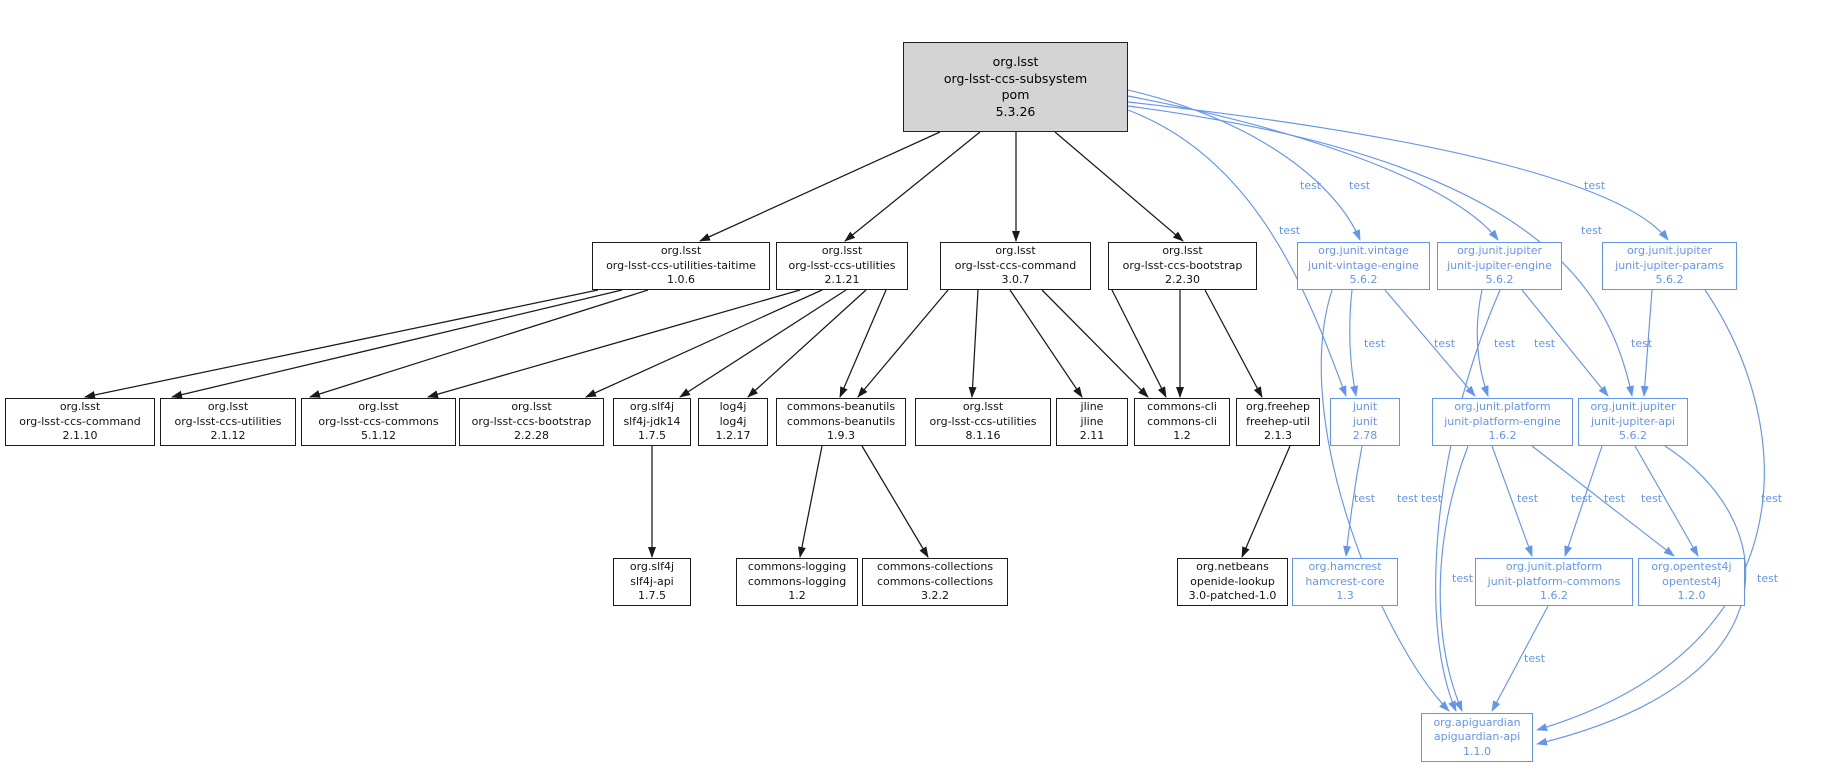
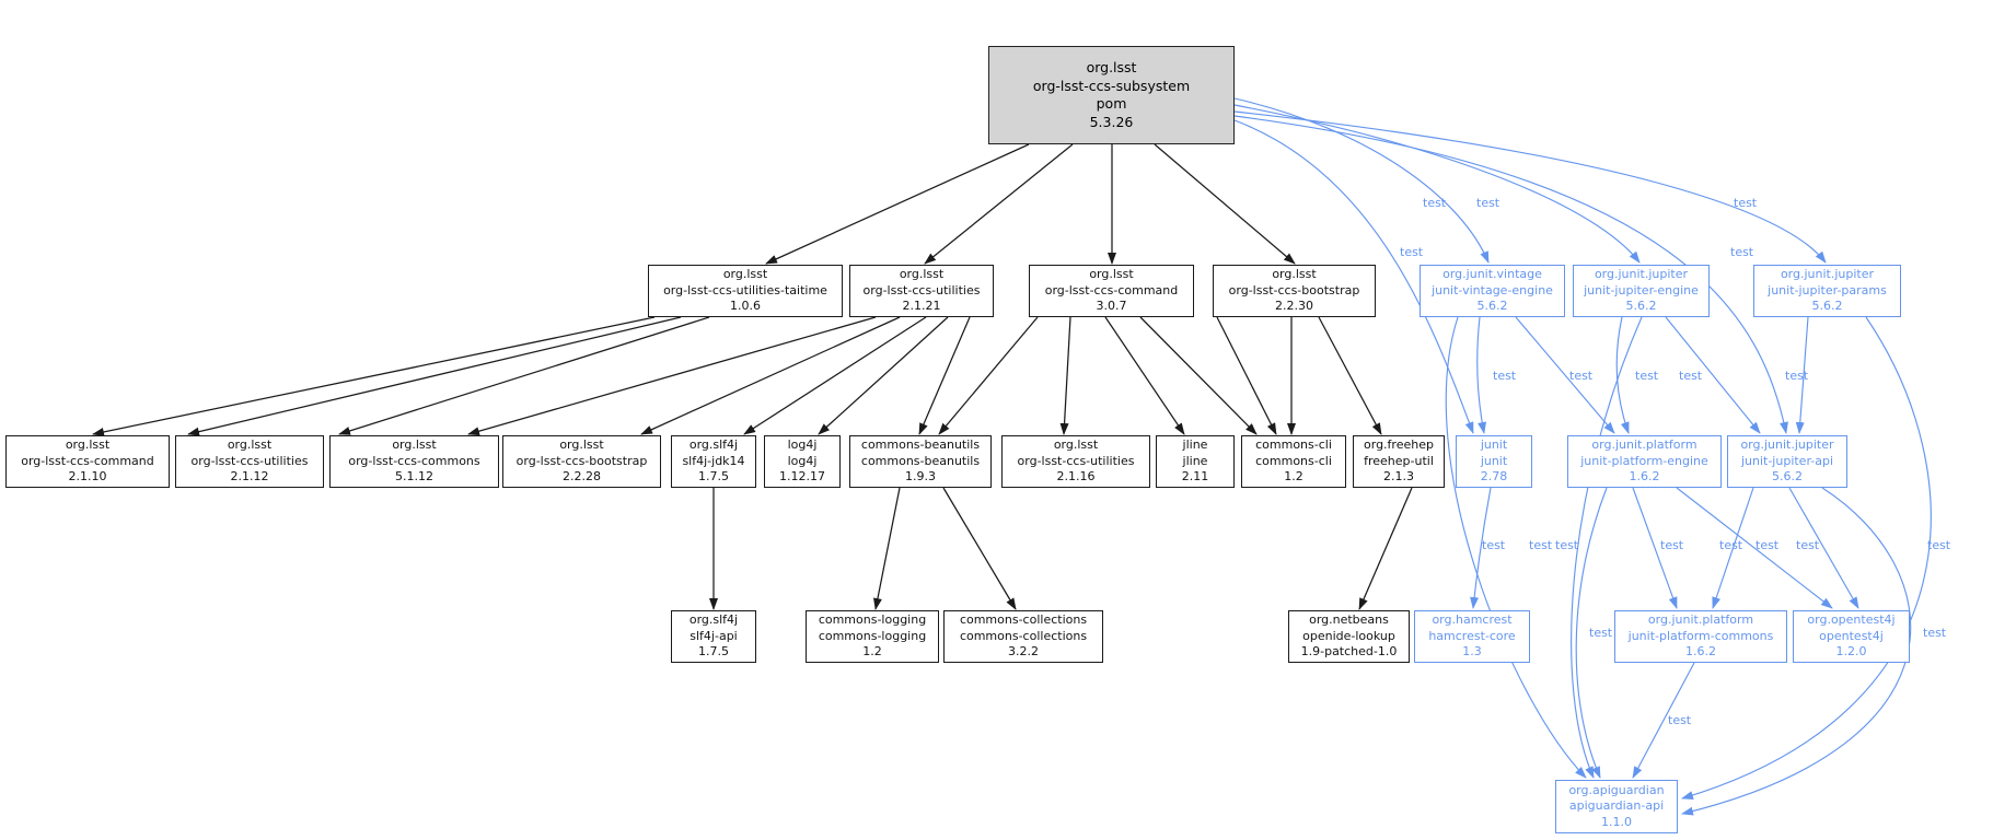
  org.lsst
  org-lsst-ccs-subsystem
  pom
  5.3.26
  org.lsst
  org-lsst-ccs-utilities-taitime
  1.0.6
  org.lsst
  org-lsst-ccs-utilities
  2.1.21
  org.lsst
  org-lsst-ccs-command
  3.0.7
  org.lsst
  org-lsst-ccs-bootstrap
  2.2.30
  org.junit.vintage
  junit-vintage-engine
  5.6.2
  org.junit.jupiter
  junit-jupiter-engine
  5.6.2
  org.junit.jupiter
  junit-jupiter-params
  5.6.2
  org.lsst
  org-lsst-ccs-command
  2.1.10
  org.lsst
  org-lsst-ccs-utilities
  2.1.12
  org.lsst
  org-lsst-ccs-commons
  5.1.12
  org.lsst
  org-lsst-ccs-bootstrap
  2.2.28
  org.slf4j
  slf4j-jdk14
  1.7.5
  log4j
  log4j
- 1.2.17
+ 1.12.17
  commons-beanutils
  commons-beanutils
  1.9.3
  org.lsst
  org-lsst-ccs-utilities
- 8.1.16
+ 2.1.16
  jline
  jline
  2.11
  commons-cli
  commons-cli
  1.2
  org.freehep
  freehep-util
  2.1.3
  junit
  junit
  2.78
  org.junit.platform
  junit-platform-engine
  1.6.2
  org.junit.jupiter
  junit-jupiter-api
  5.6.2
  org.slf4j
  slf4j-api
  1.7.5
  commons-logging
  commons-logging
  1.2
  commons-collections
  commons-collections
  3.2.2
  org.netbeans
  openide-lookup
- 3.0-patched-1.0
+ 1.9-patched-1.0
  org.hamcrest
  hamcrest-core
  1.3
  org.junit.platform
  junit-platform-commons
  1.6.2
  org.opentest4j
  opentest4j
  1.2.0
  org.apiguardian
  apiguardian-api
  1.1.0
  test
  test
  test
  test
  test
  test
  test
  test
  test
  test
  test
  test
  test
  test
  test
  test
  test
  test
  test
  test
  test
